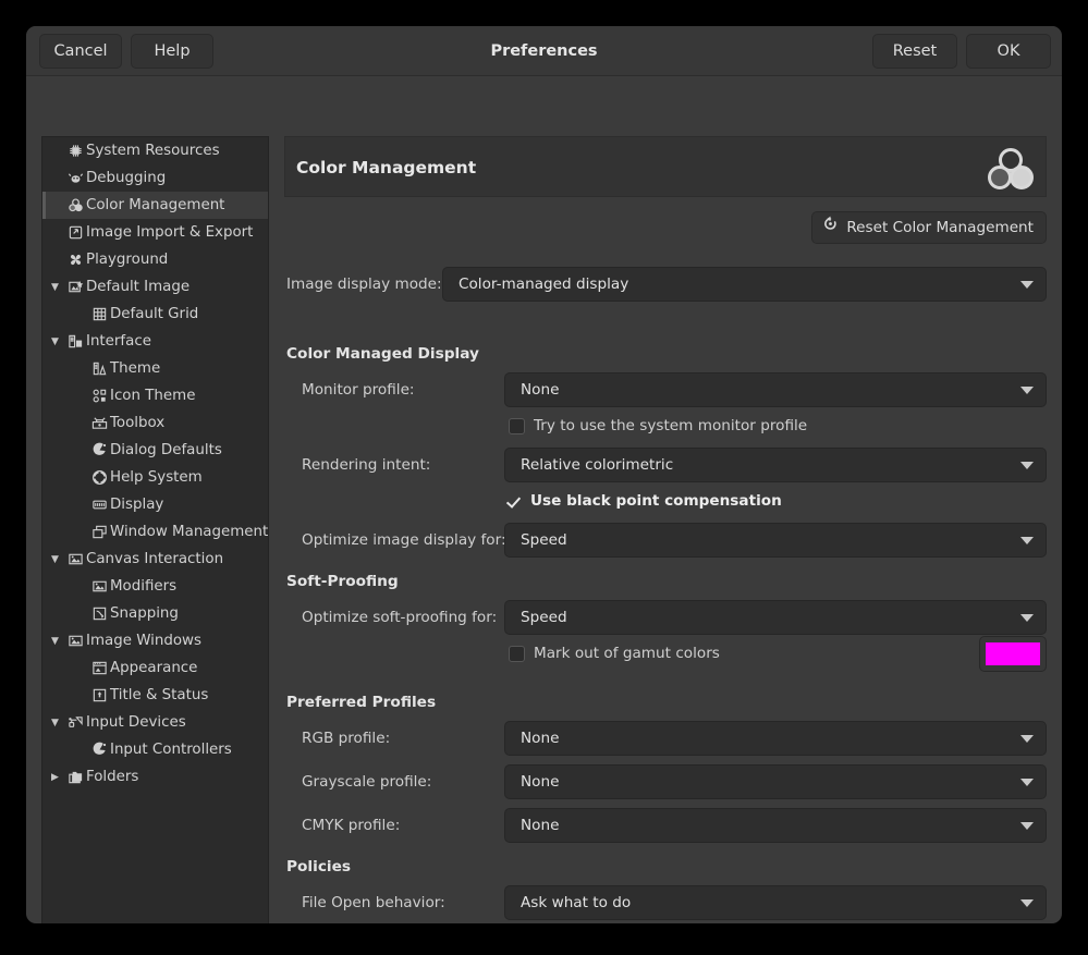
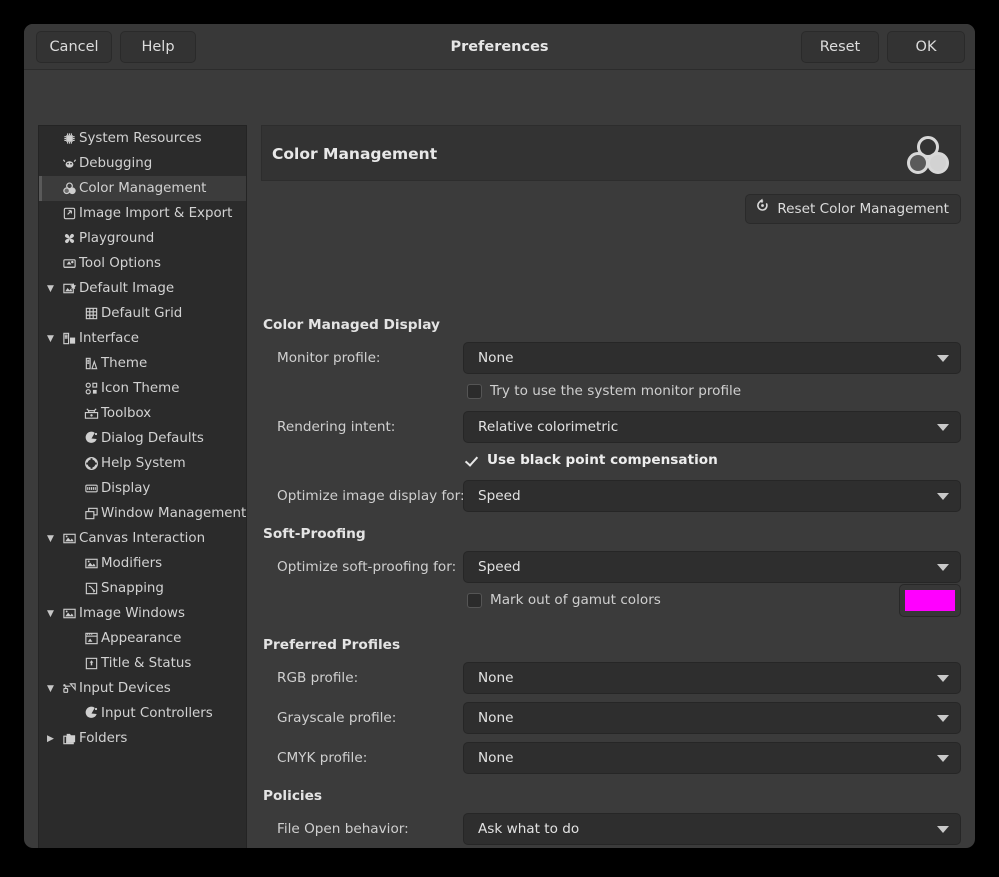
  Preferences
  Cancel
  Help
  Reset
  OK
  System Resources
  Debugging
  Color Management
  Image Import & Export
  Playground
+ Tool Options
  ▼
  Default Image
  Default Grid
  ▼
  Interface
  Theme
  Icon Theme
  Toolbox
  Dialog Defaults
  Help System
  Display
  Window Management
  ▼
  Canvas Interaction
  Modifiers
  Snapping
  ▼
  Image Windows
  Appearance
  Title & Status
  ▼
  Input Devices
  Input Controllers
  ▶
  Folders
  Color Management
  Reset Color Management
- Image display mode:
- Color-managed display
  Color Managed Display
  Monitor profile:
  None
  Try to use the system monitor profile
  Rendering intent:
  Relative colorimetric
  Use black point compensation
  Optimize image display for
  Speed
  Soft-Proofing
  Optimize soft-proofing for:
  Speed
  Mark out of gamut colors
  Preferred Profiles
  RGB profile:
  None
  Grayscale profile:
  None
  CMYK profile:
  None
  Policies
  File Open behavior:
  Ask what to do
